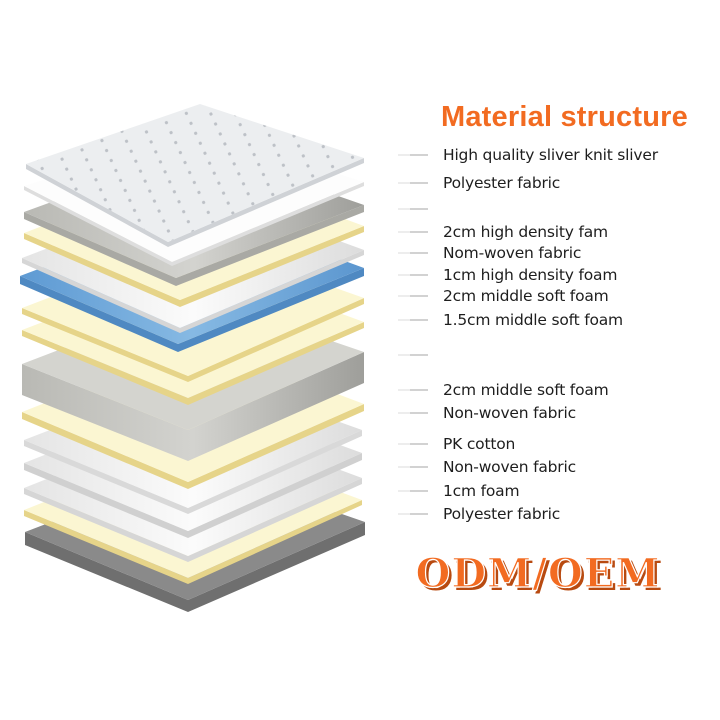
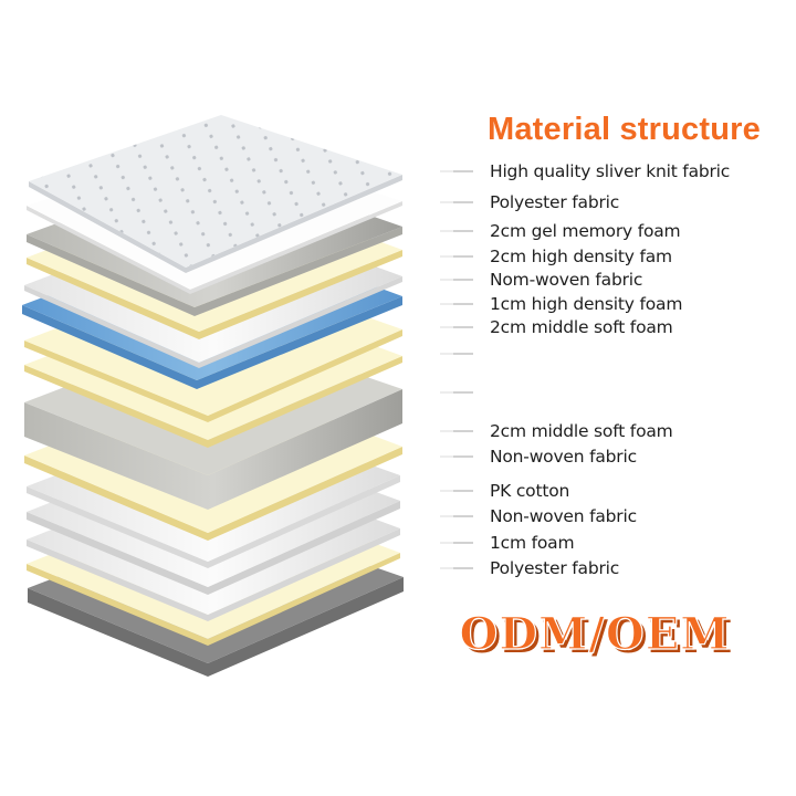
  Material structure
- High quality sliver knit sliver
+ High quality sliver knit fabric
  Polyester fabric
+ 2cm gel memory foam
  2cm high density fam
  Nom-woven fabric
  1cm high density foam
  2cm middle soft foam
- 1.5cm middle soft foam
  2cm middle soft foam
  Non-woven fabric
  PK cotton
  Non-woven fabric
  1cm foam
  Polyester fabric
  ODM/OEM
